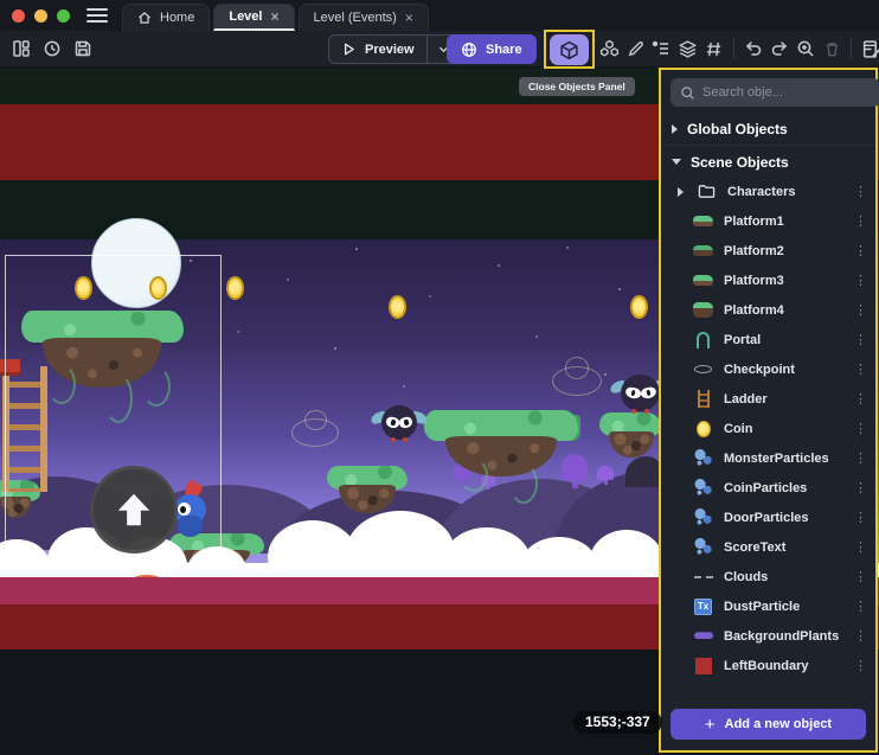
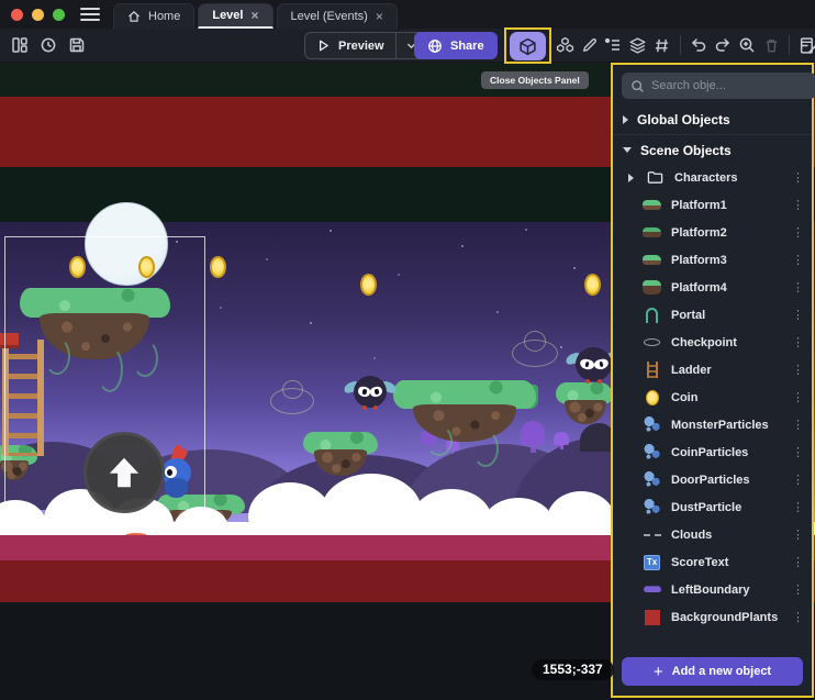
  Home
  Level
  ×
  Level (Events)
  ×
  Preview
  Share
  Close Objects Panel
  1553;-337
  Search obje...
  Global Objects
  Scene Objects
  Characters
  ⋮
  Platform1
  ⋮
  Platform2
  ⋮
  Platform3
  ⋮
  Platform4
  ⋮
  Portal
  ⋮
  Checkpoint
  ⋮
  Ladder
  ⋮
  Coin
  ⋮
  MonsterParticles
  ⋮
  CoinParticles
  ⋮
  DoorParticles
  ⋮
- ScoreText
+ DustParticle
  ⋮
  Clouds
  ⋮
  Tx
- DustParticle
+ ScoreText
  ⋮
- BackgroundPlants
+ LeftBoundary
  ⋮
- LeftBoundary
+ BackgroundPlants
  ⋮
  +
  Add a new object
